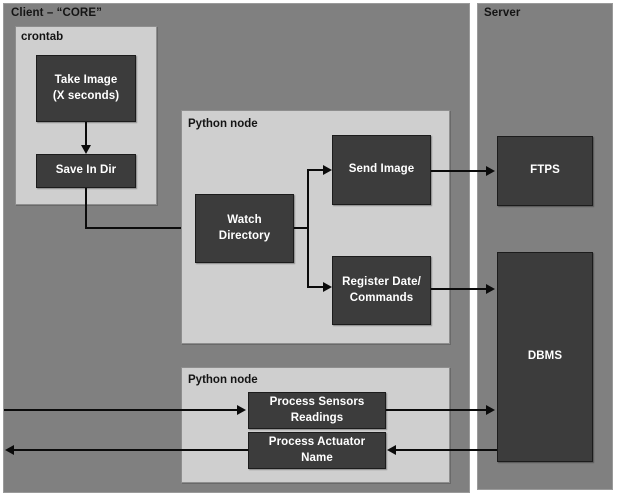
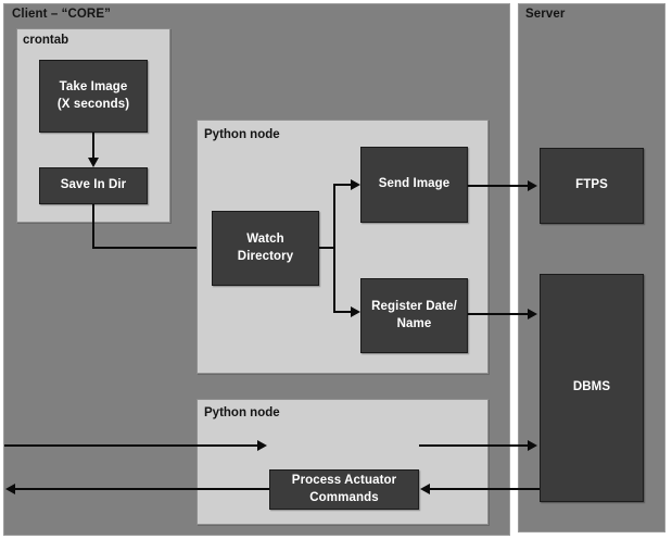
  Client – “CORE”
  Server
  crontab
  Take Image
  (X seconds)
  Save In Dir
  Python node
  Watch Directory
  Send Image
  Register Date/
- Commands
+ Name
  Python node
- Process Sensors
- Readings
  Process Actuator
- Name
+ Commands
  FTPS
  DBMS
